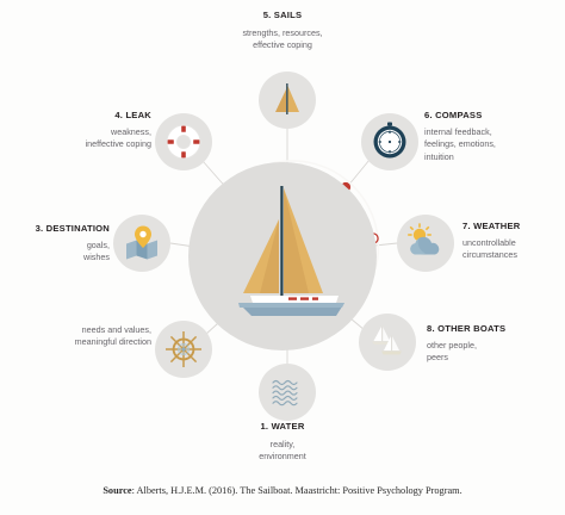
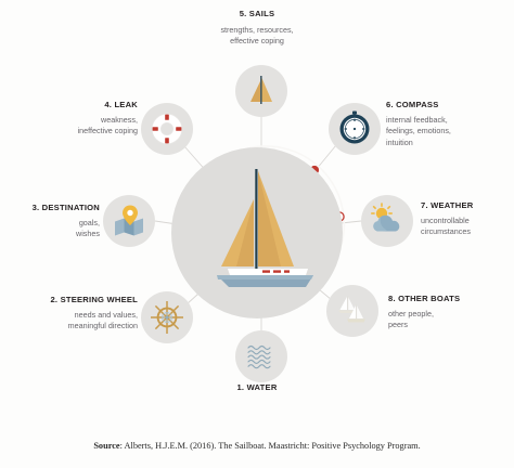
  5. SAILS
  strengths, resources,
  effective coping
  4. LEAK
  weakness,
  ineffective coping
  6. COMPASS
  internal feedback,
  feelings, emotions,
  intuition
  3. DESTINATION
  goals,
  wishes
  7. WEATHER
  uncontrollable
  circumstances
+ 2. STEERING WHEEL
  needs and values,
  meaningful direction
  8. OTHER BOATS
  other people,
  peers
  1. WATER
- reality,
- environment
  Source: Alberts, H.J.E.M. (2016). The Sailboat. Maastricht: Positive Psychology Program.
